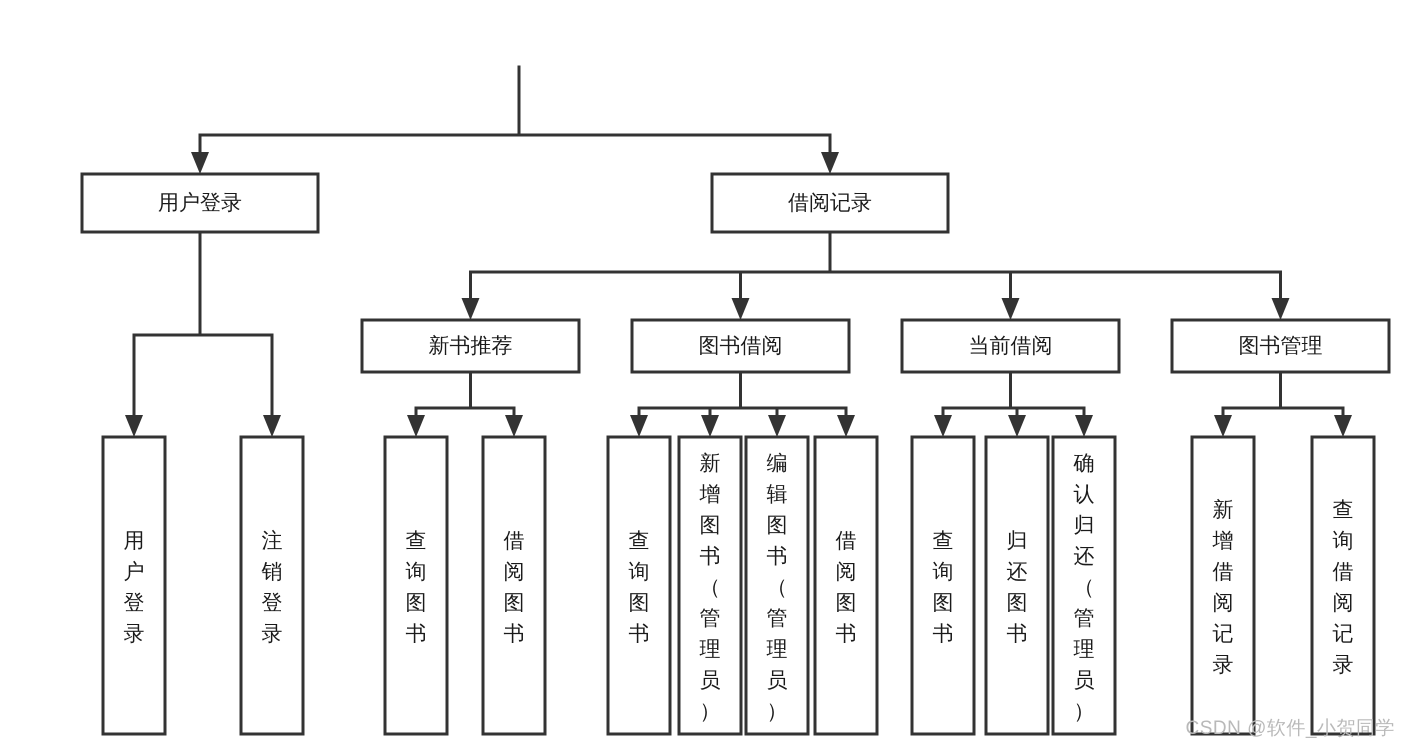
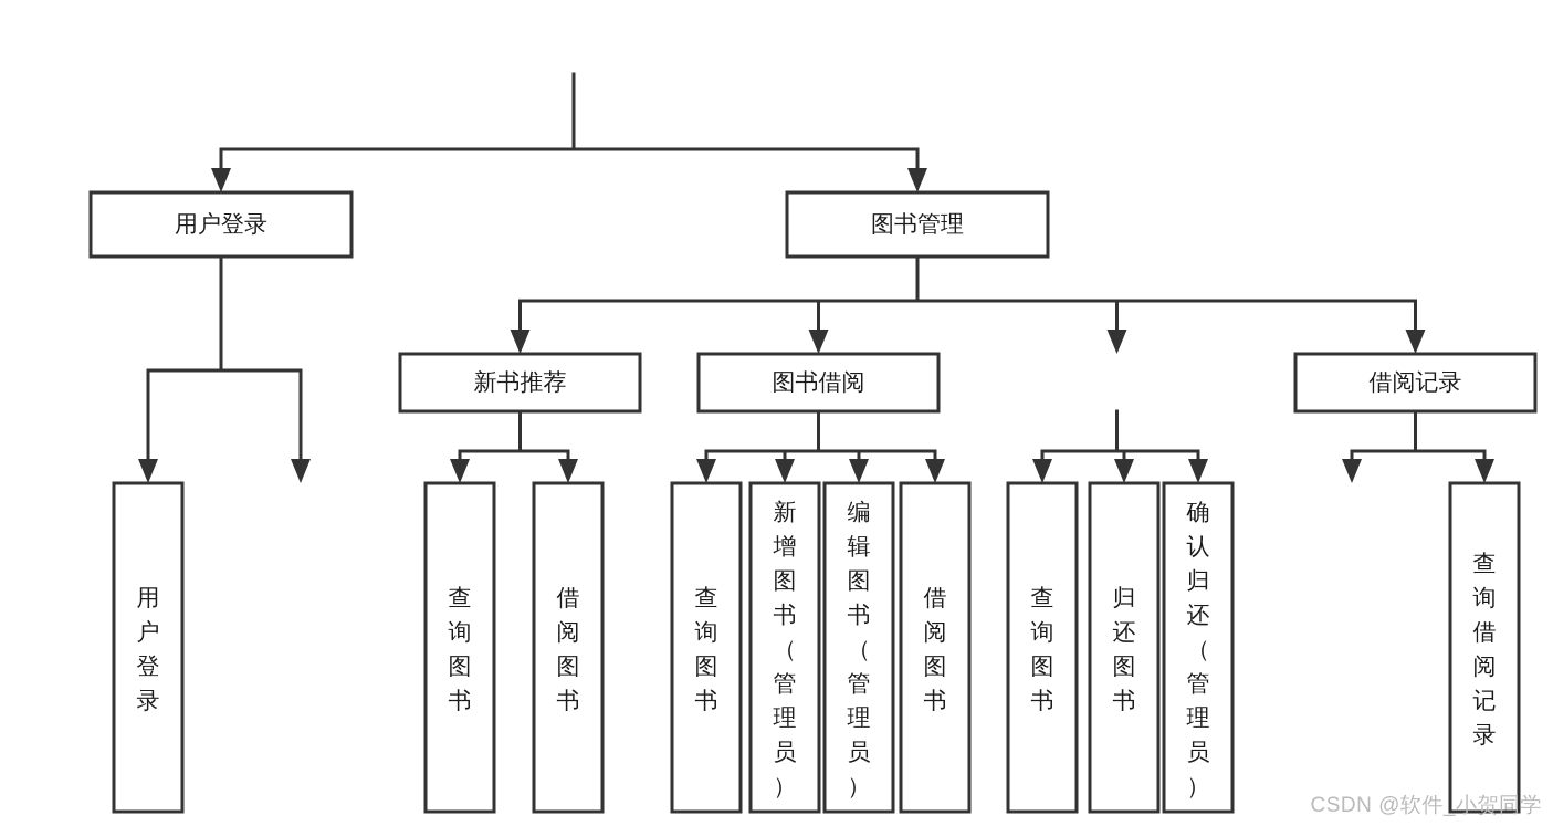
  用户登录
- 借阅记录
+ 图书管理
  新书推荐
  图书借阅
- 当前借阅
- 图书管理
+ 借阅记录
  用户登录
- 注销登录
  查询图书
  借阅图书
  查询图书
  新增图书（管理员）
  编辑图书（管理员）
  借阅图书
  查询图书
  归还图书
  确认归还（管理员）
- 新增借阅记录
  查询借阅记录
  CSDN @软件_小贺同学
